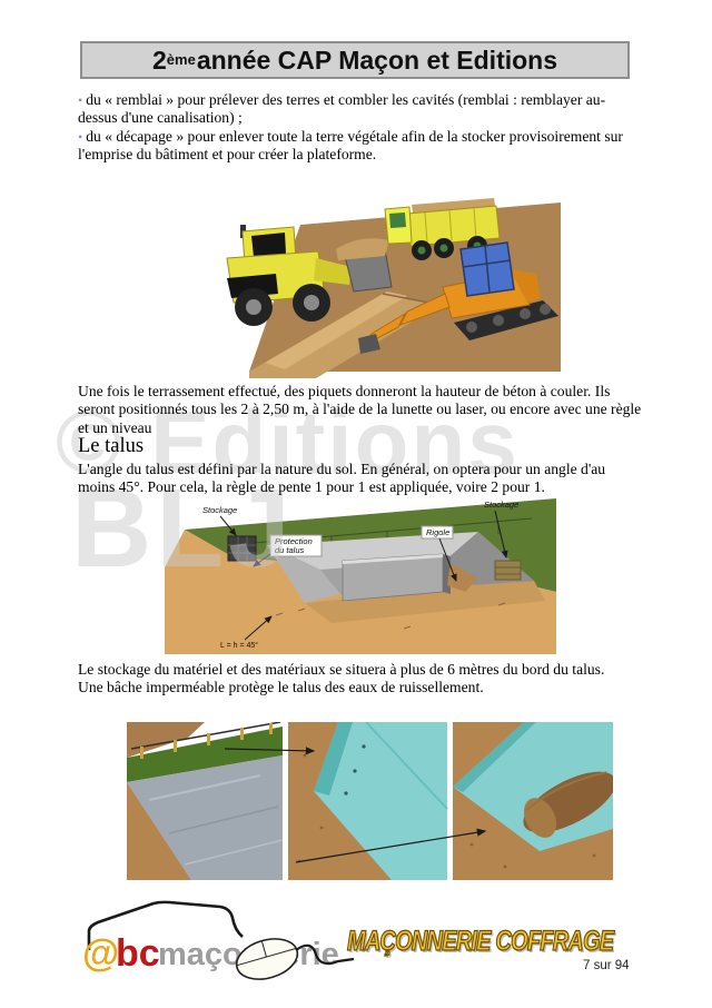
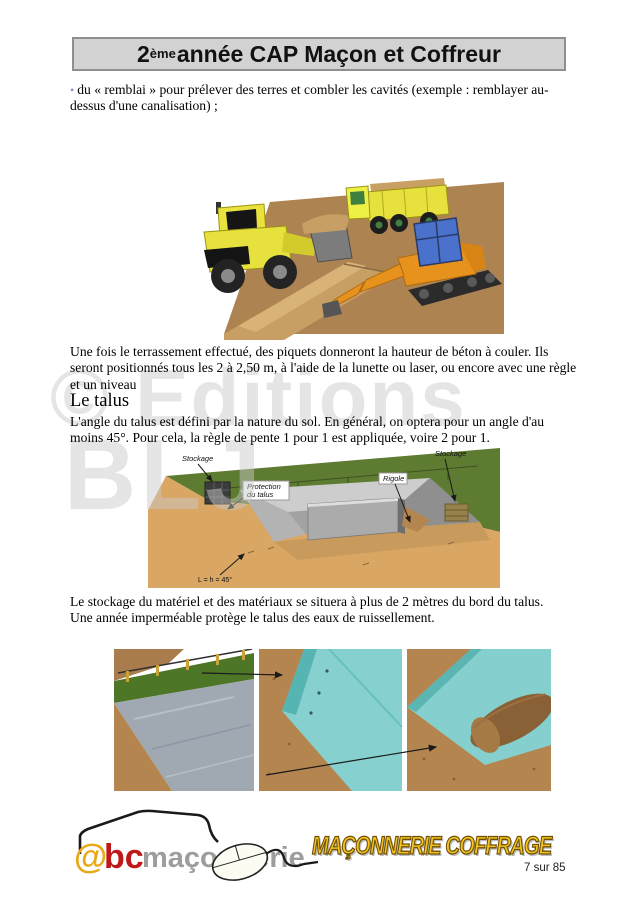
  2
  ème
- année CAP Maçon et Editions
+ année CAP Maçon et Coffreur
- • du « remblai » pour prélever des terres et combler les cavités (remblai : remblayer au-dessus d'une canalisation) ;
+ • du « remblai » pour prélever des terres et combler les cavités (exemple : remblayer au-dessus d'une canalisation) ;
- • du « décapage » pour enlever toute la terre végétale afin de la stocker provisoirement sur l'emprise du bâtiment et pour créer la plateforme.
  Une fois le terrassement effectué, des piquets donneront la hauteur de béton à couler. Ils seront positionnés tous les 2 à 2,50 m, à l'aide de la lunette ou laser, ou encore avec une règle et un niveau
  Le talus
  L'angle du talus est défini par la nature du sol. En général, on optera pour un angle d'au moins 45°. Pour cela, la règle de pente 1 pour 1 est appliquée, voire 2 pour 1.
  Stockage
  Protection
  du talus
  Rigole
  Stockage
  © Editions
  BLJ
- Le stockage du matériel et des matériaux se situera à plus de 6 mètres du bord du talus.
+ Le stockage du matériel et des matériaux se situera à plus de 2 mètres du bord du talus.
- Une bâche imperméable protège le talus des eaux de ruissellement.
+ Une année imperméable protège le talus des eaux de ruissellement.
  @
  bc
  MAÇONNERIE COFFRAGE
- 7 sur 94
+ 7 sur 85
